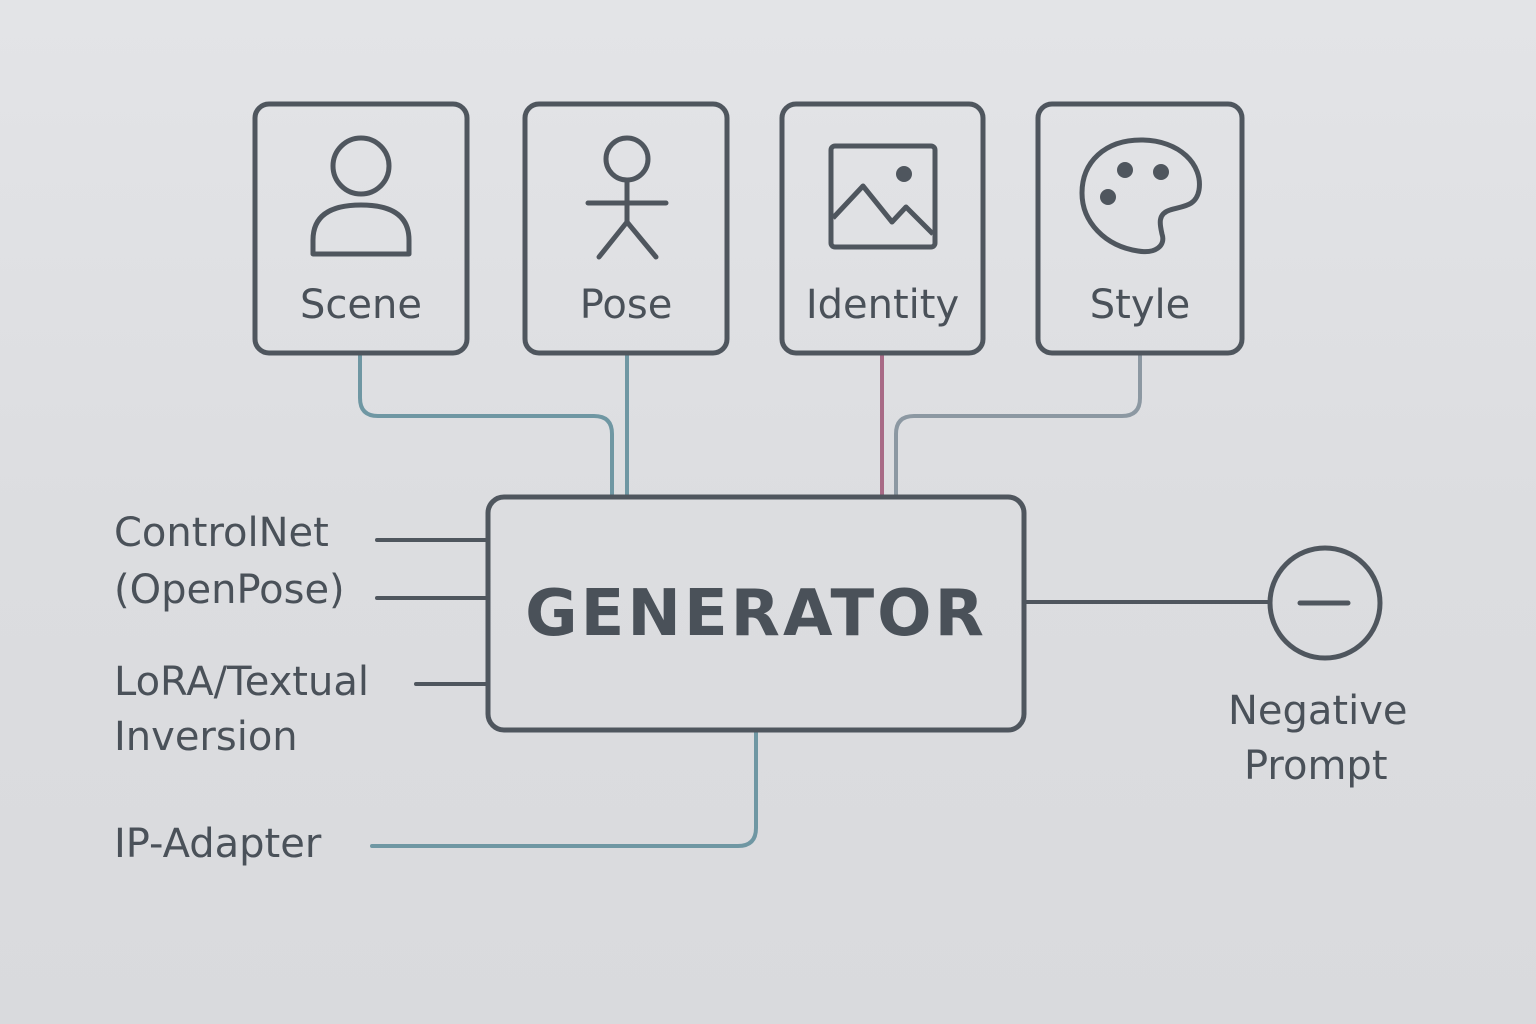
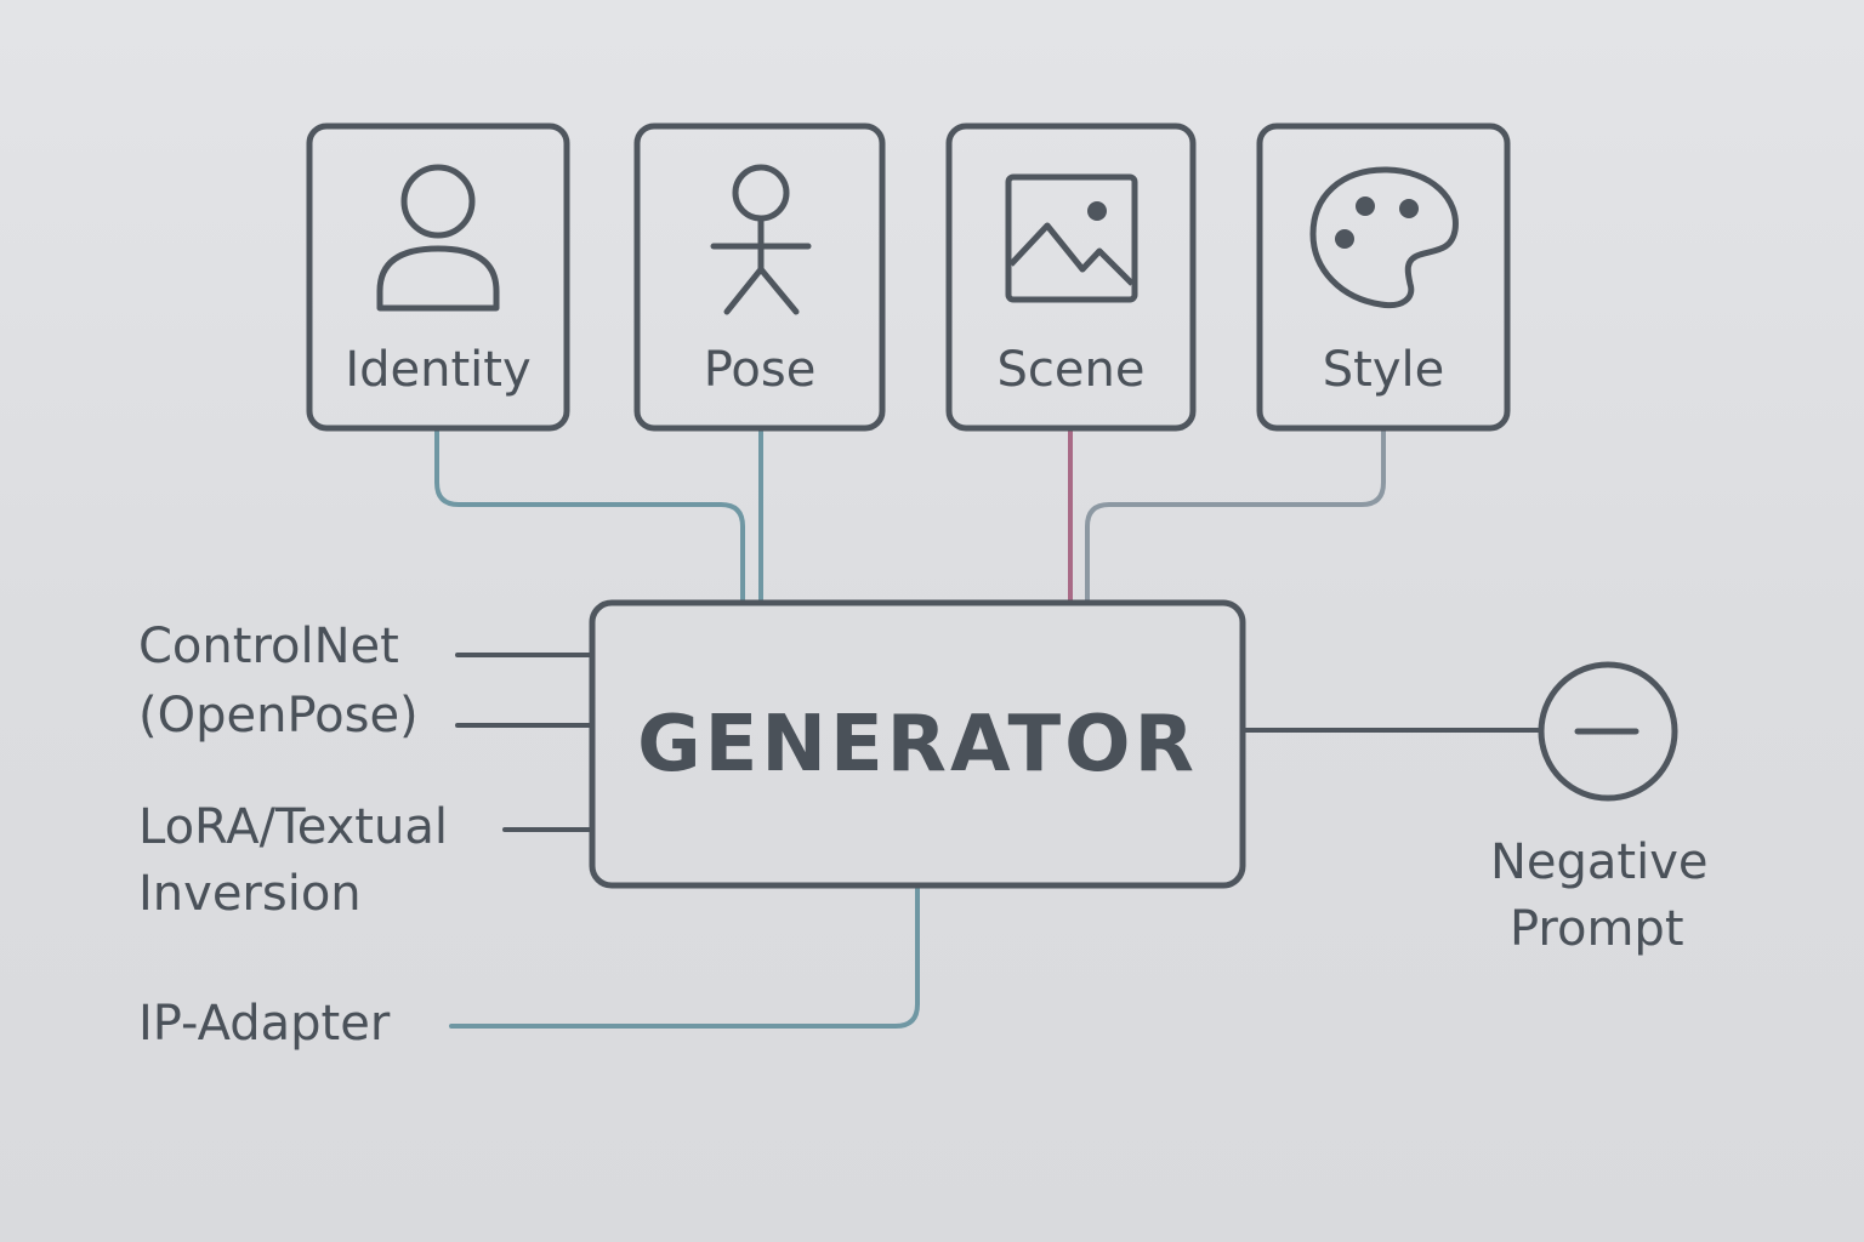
- Scene
+ Identity
  Pose
- Identity
+ Scene
  Style
  GENERATOR
  ControlNet
  (OpenPose)
  LoRA/Textual
  Inversion
  IP-Adapter
  Negative
  Prompt
